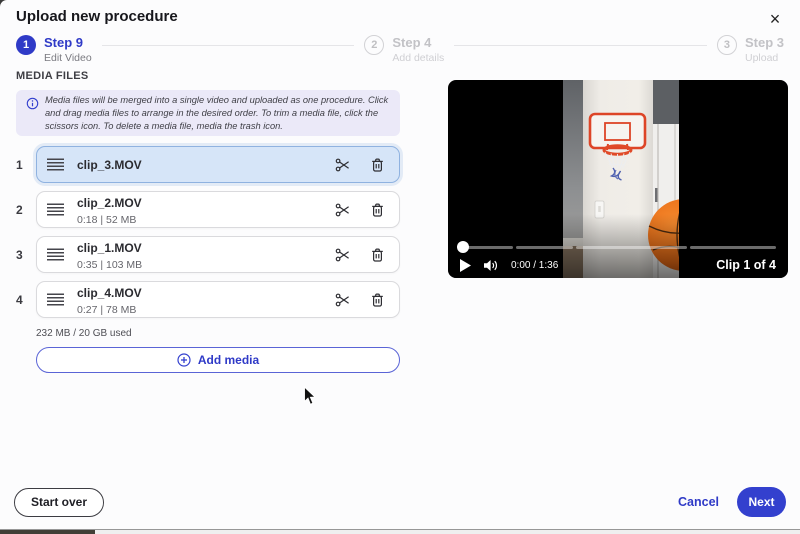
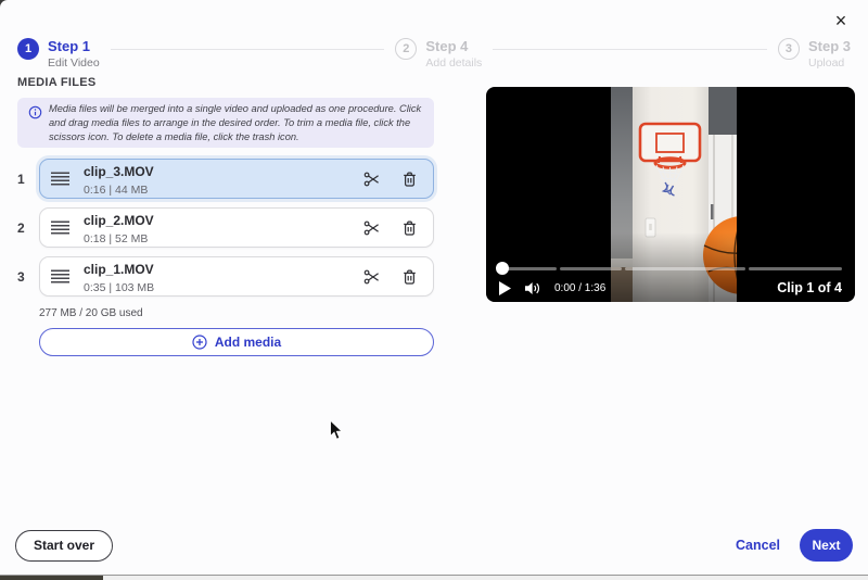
- Upload new procedure
  ×
  1
- Step 9
+ Step 1
  Edit Video
  2
  Step 4
  Add details
  3
  Step 3
  Upload
  MEDIA FILES
- Media files will be merged into a single video and uploaded as one procedure. Click and drag media files to arrange in the desired order. To trim a media file, click the scissors icon. To delete a media file, media the trash icon.
+ Media files will be merged into a single video and uploaded as one procedure. Click and drag media files to arrange in the desired order. To trim a media file, click the scissors icon. To delete a media file, click the trash icon.
  1
  clip_3.MOV
+ 0:16 | 44 MB
  2
  clip_2.MOV
  0:18 | 52 MB
  3
  clip_1.MOV
  0:35 | 103 MB
- 4
- clip_4.MOV
- 0:27 | 78 MB
- 232 MB / 20 GB used
+ 277 MB / 20 GB used
  Add media
  0:00 / 1:36
  Clip 1 of 4
  Start over
  Cancel
  Next
